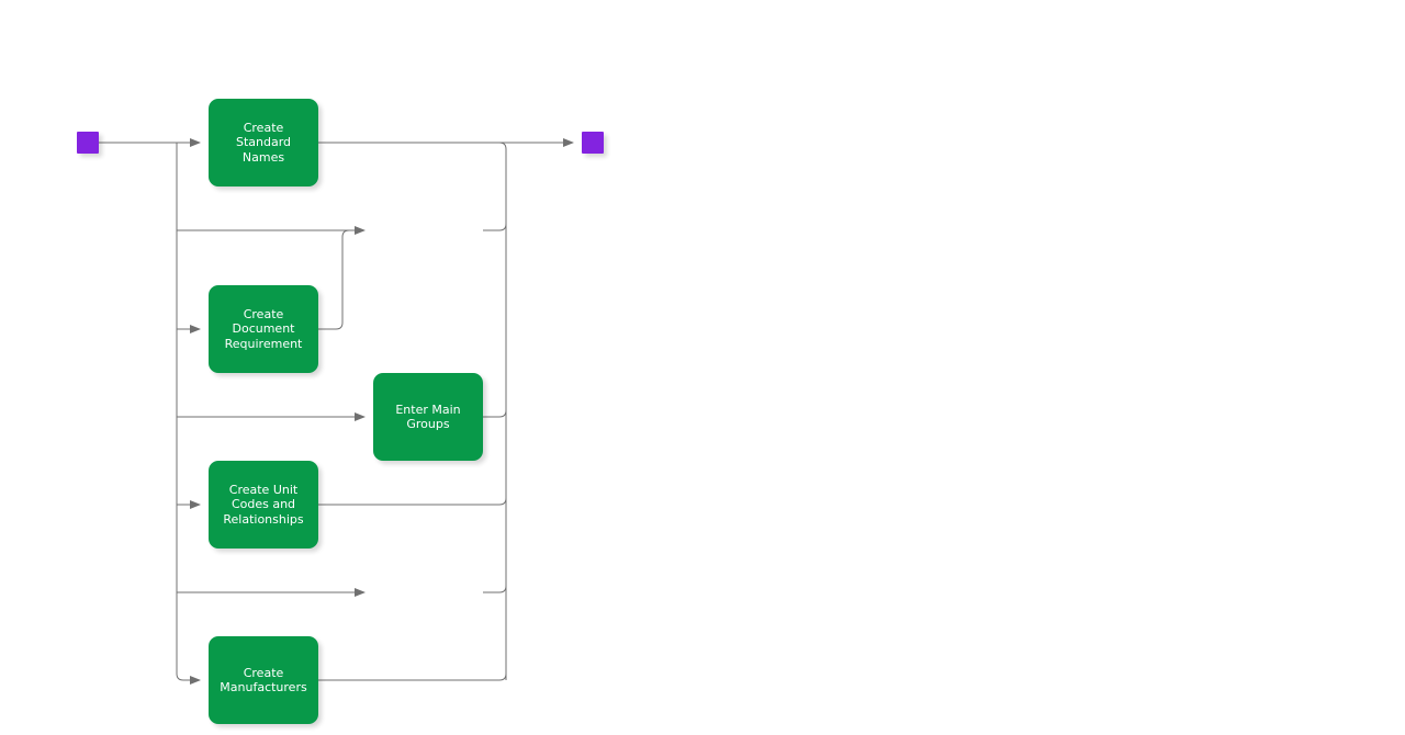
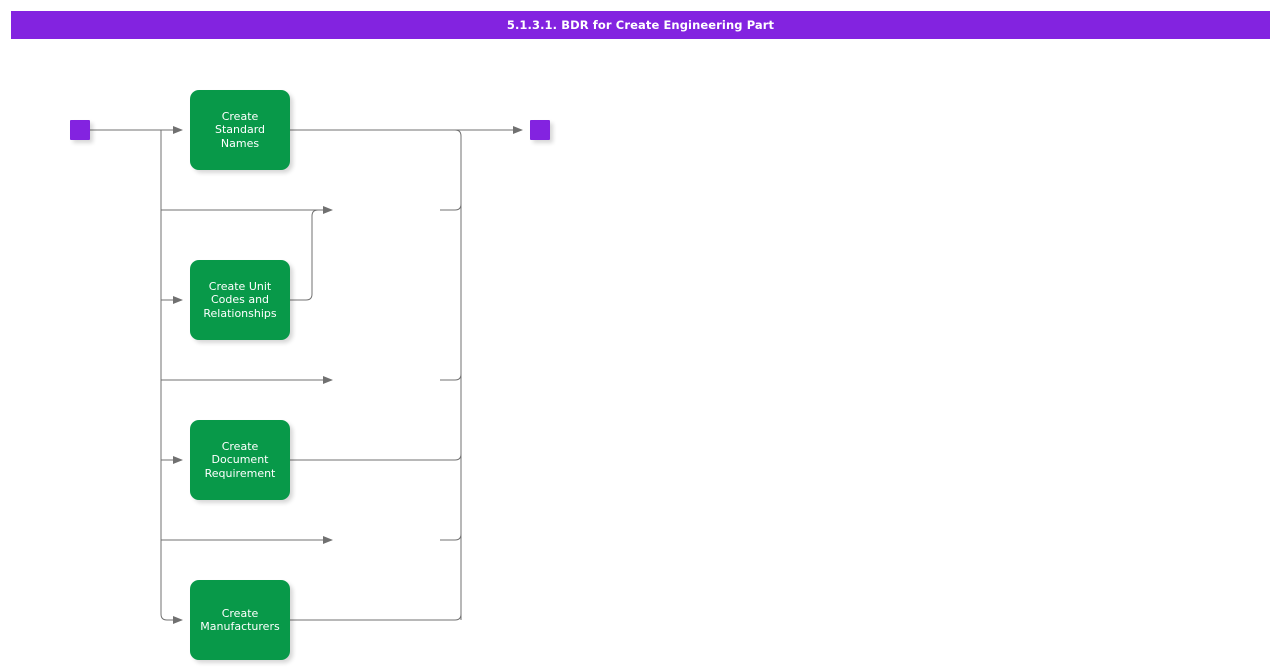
+ 5.1.3.1. BDR for Create Engineering Part
  Create Standard Names
- Create Document Requirement
+ Create Unit Codes and Relationships
- Enter Main Groups
- Create Unit Codes and Relationships
+ Create Document Requirement
  Create Manufacturers
